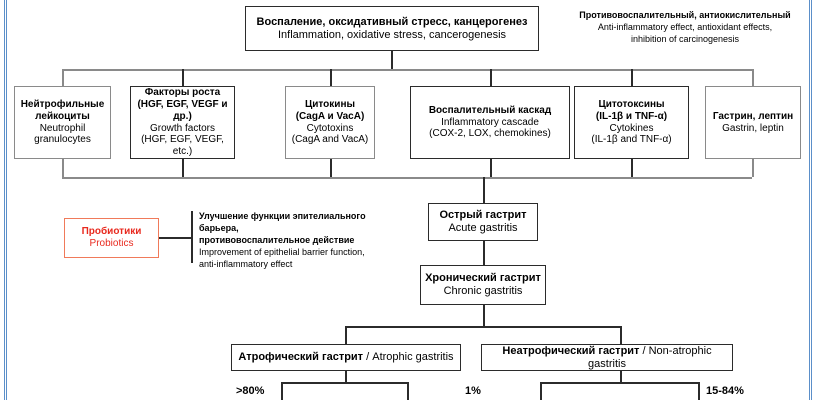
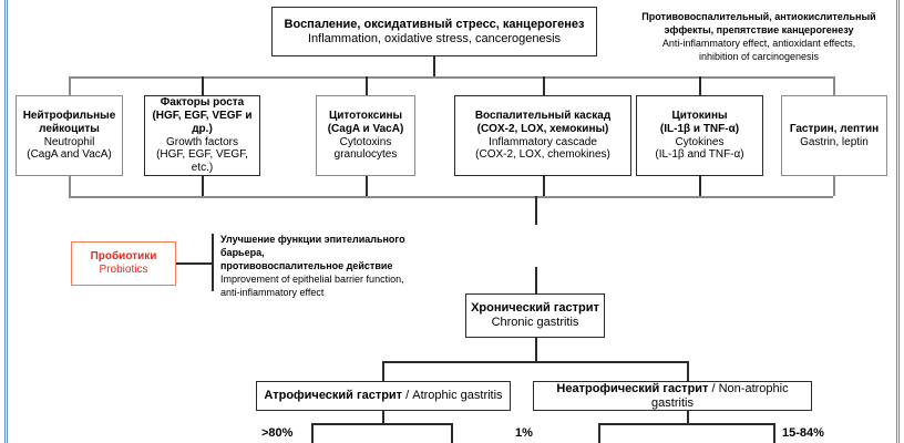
  Воспаление, оксидативный стресс, канцерогенез
  Inflammation, oxidative stress, cancerogenesis
  Противовоспалительный, антиокислительный
+ эффекты, препятствие канцерогенезу
  Anti-inflammatory effect, antioxidant effects,
  inhibition of carcinogenesis
  Нейтрофильные
  лейкоциты
  Neutrophil
- granulocytes
+ (CagA and VacA)
  Факторы роста
  (HGF, EGF, VEGF и др.)
  Growth factors
  (HGF, EGF, VEGF, etc.)
- Цитокины
+ Цитотоксины
  (CagA и VacA)
  Cytotoxins
- (CagA and VacA)
+ granulocytes
  Воспалительный каскад
+ (COX-2, LOX, хемокины)
  Inflammatory cascade
  (COX-2, LOX, chemokines)
- Цитотоксины
+ Цитокины
  (IL-1β и TNF-α)
  Cytokines
  (IL-1β and TNF-α)
  Гастрин, лептин
  Gastrin, leptin
  Пробиотики
  Probiotics
  Улучшение функции эпителиального барьера,
  противовоспалительное действие
  Improvement of epithelial barrier function,
  anti-inflammatory effect
- Острый гастрит
- Acute gastritis
  Хронический гастрит
  Chronic gastritis
  Атрофический гастрит / Atrophic gastritis
  Неатрофический гастрит / Non-atrophic gastritis
  >80%
  1%
  15-84%
